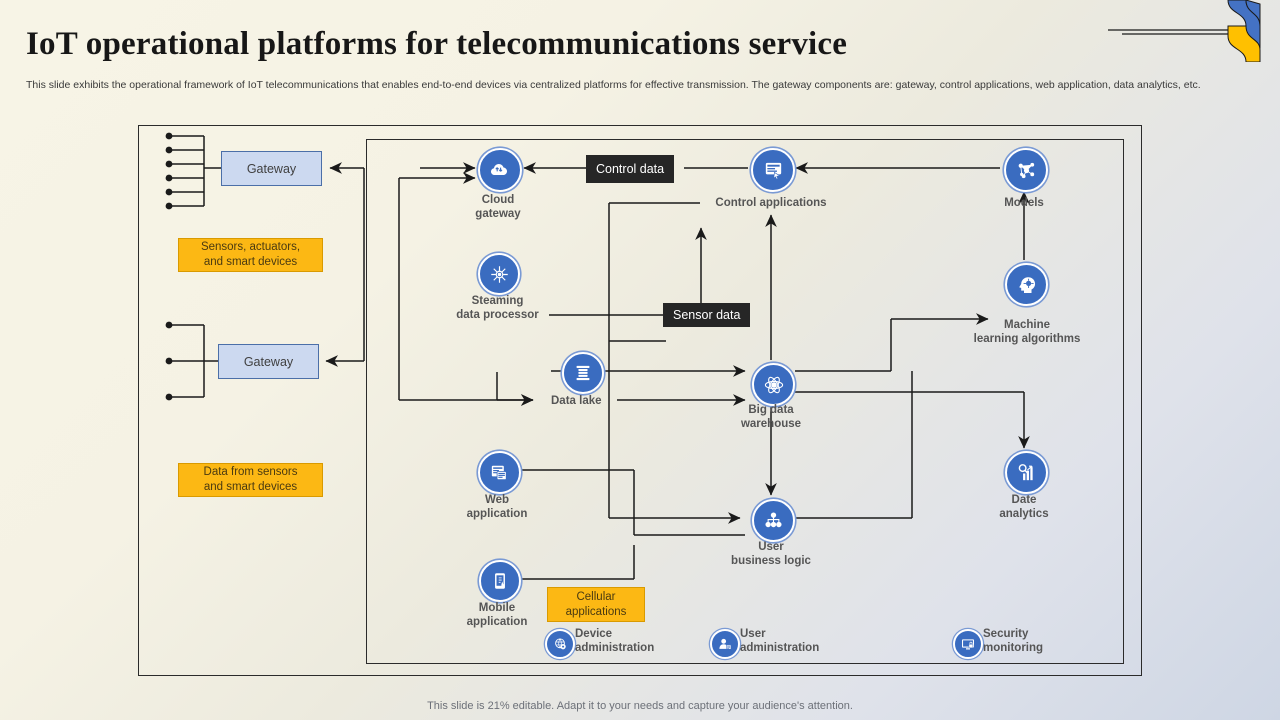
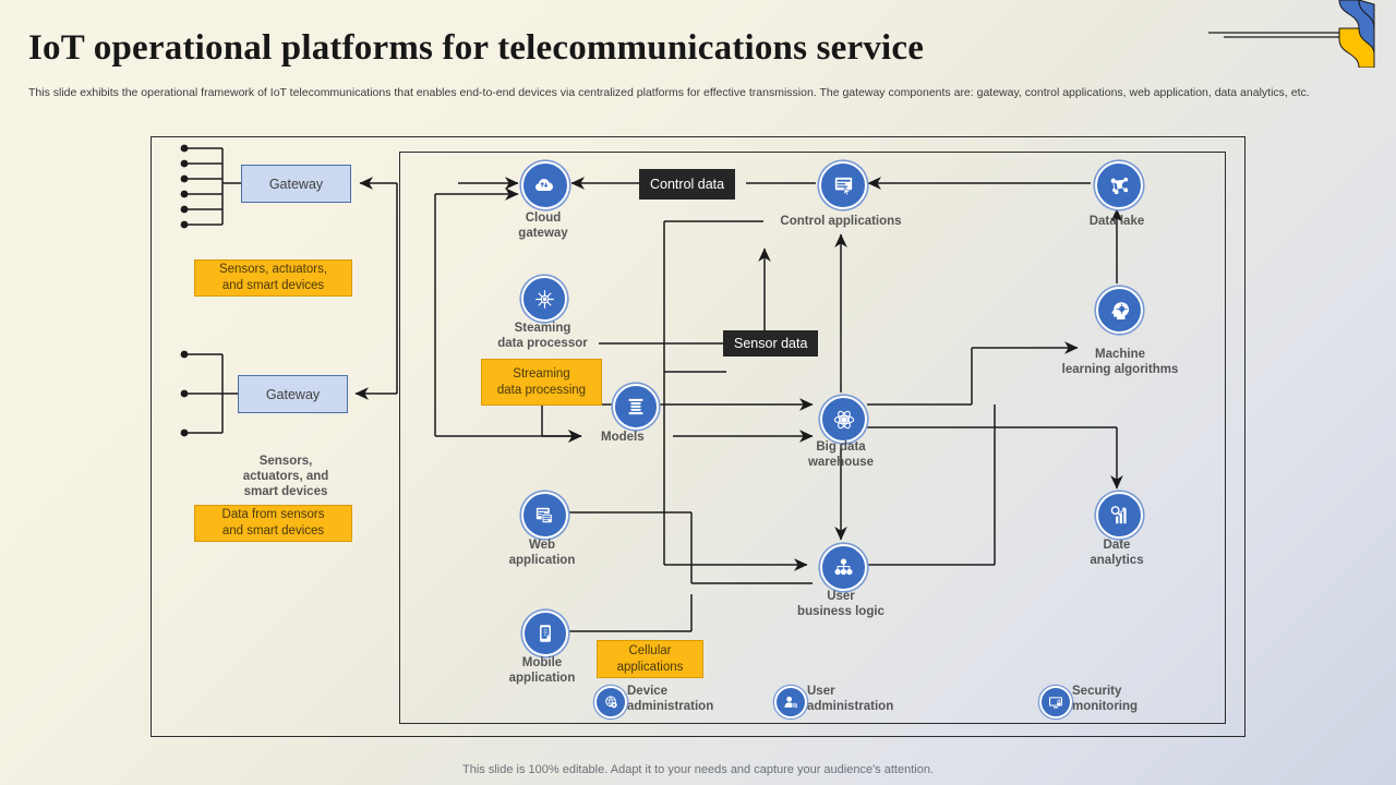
  IoT operational platforms for telecommunications service
  This slide exhibits the operational framework of IoT telecommunications that enables end-to-end devices via centralized platforms for effective transmission. The gateway components are: gateway, control applications, web application, data analytics, etc.
  Gateway
  Sensors, actuators,
  and smart devices
  Gateway
+ Sensors,
+ actuators, and
+ smart devices
  Data from sensors
  and smart devices
  Control data
  Sensor data
+ Streaming
+ data processing
  Cellular
  applications
  Cloud
  gateway
  Control applications
- Models
+ Data lake
  Steaming
  data processor
  Machine
  learning algorithms
- Data lake
+ Models
  Big data
  warehouse
  Date
  analytics
  Web
  application
  User
  business logic
  Mobile
  application
  Device
  administration
  User
  administration
  Security
  monitoring
- This slide is 21% editable. Adapt it to your needs and capture your audience's attention.
+ This slide is 100% editable. Adapt it to your needs and capture your audience's attention.
